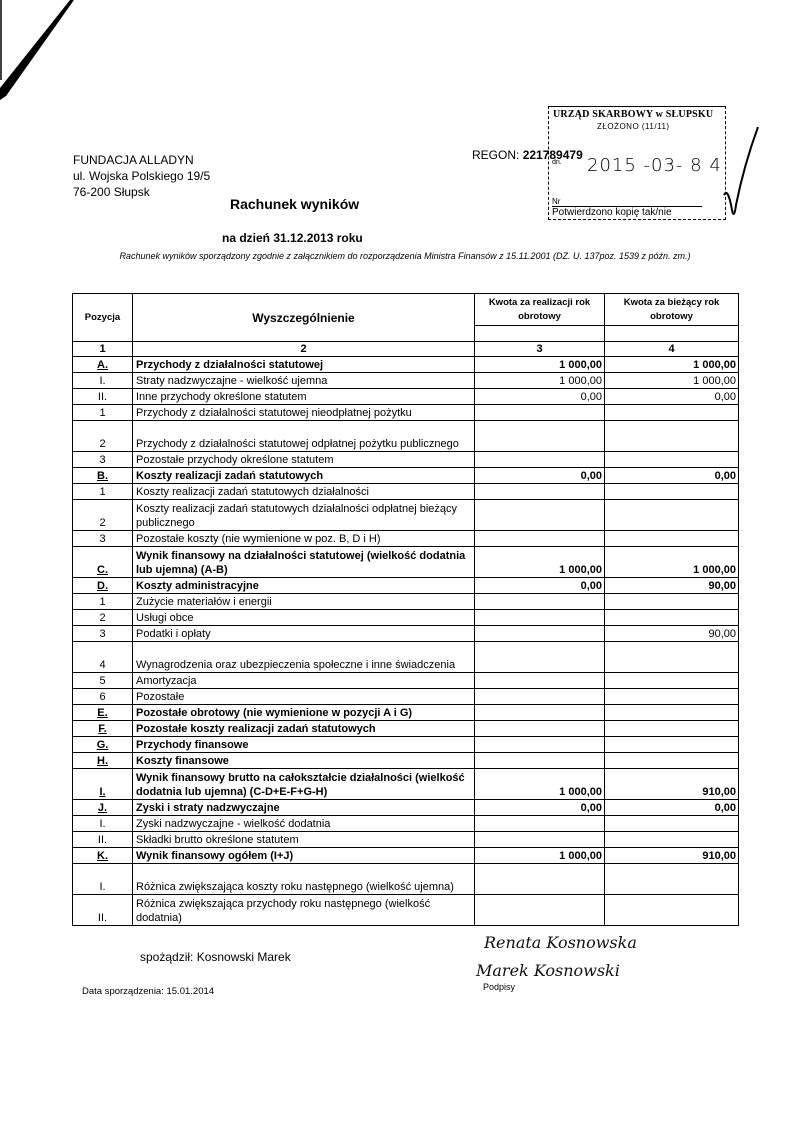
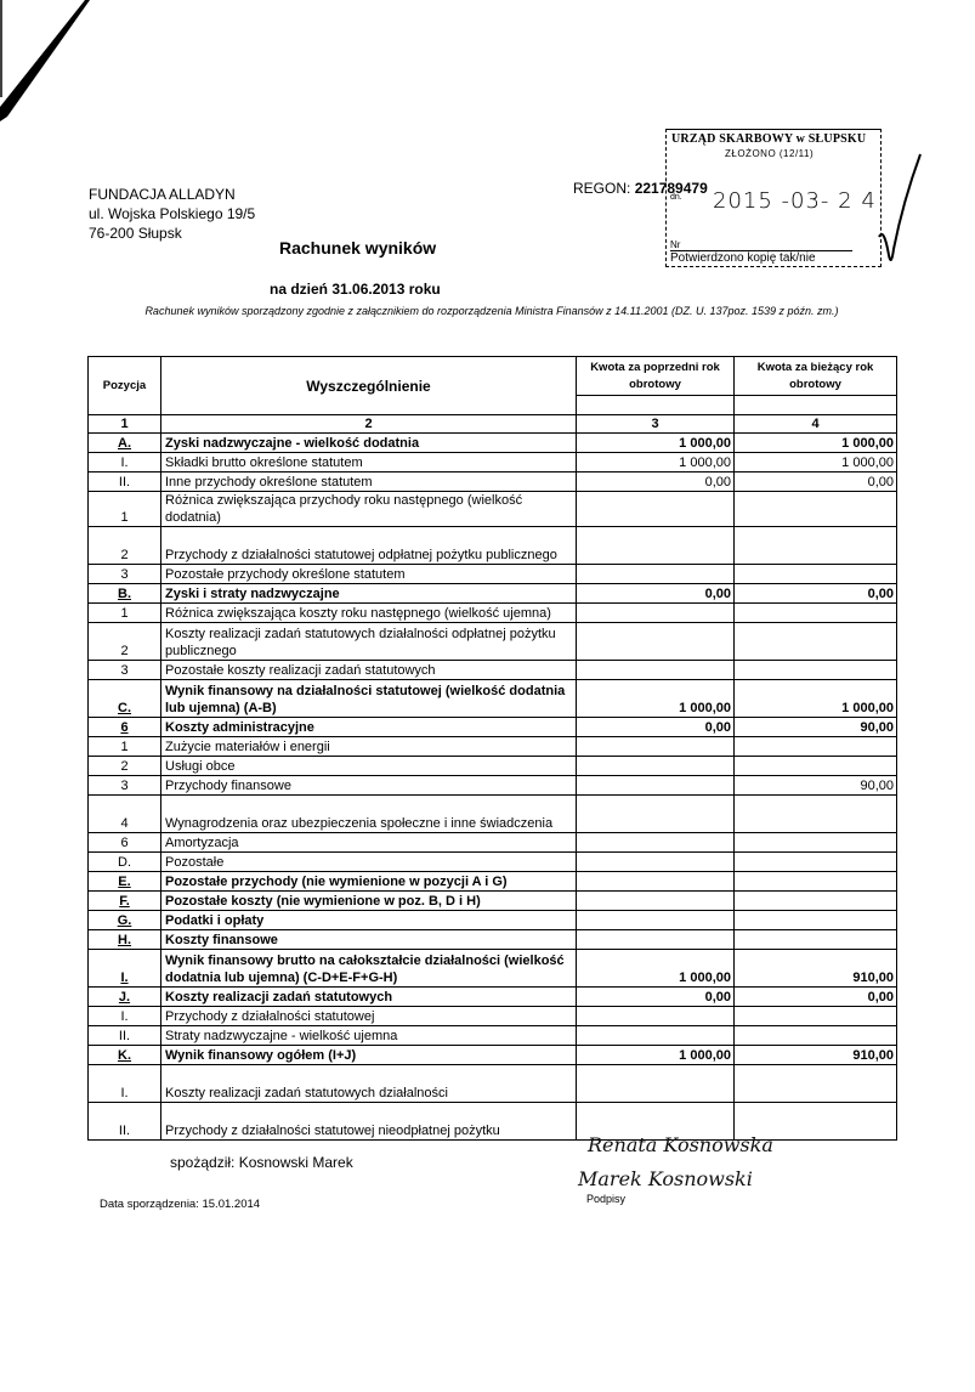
  FUNDACJA ALLADYN
  ul. Wojska Polskiego 19/5
  76-200 Słupsk
  REGON: 221789479
  URZĄD SKARBOWY w SŁUPSKU
- ZŁOŻONO (11/11)
+ ZŁOŻONO (12/11)
- 2015 -03- 8 4
+ 2015 -03- 2 4
  Nr
  Potwierdzono kopię tak/nie
  Rachunek wyników
- na dzień 31.12.2013 roku
+ na dzień 31.06.2013 roku
- Rachunek wyników sporządzony zgodnie z załącznikiem do rozporządzenia Ministra Finansów z 15.11.2001 (DZ. U. 137poz. 1539 z późn. zm.)
+ Rachunek wyników sporządzony zgodnie z załącznikiem do rozporządzenia Ministra Finansów z 14.11.2001 (DZ. U. 137poz. 1539 z późn. zm.)
- Pozycja	Wyszczególnienie	Kwota za realizacji rok obrotowy	Kwota za bieżący rok obrotowy
+ Pozycja	Wyszczególnienie	Kwota za poprzedni rok obrotowy	Kwota za bieżący rok obrotowy
  1	2	3	4
- A.	Przychody z działalności statutowej	1 000,00	1 000,00
+ A.	Zyski nadzwyczajne - wielkość dodatnia	1 000,00	1 000,00
- I.	Straty nadzwyczajne - wielkość ujemna	1 000,00	1 000,00
+ I.	Składki brutto określone statutem	1 000,00	1 000,00
  II.	Inne przychody określone statutem	0,00	0,00
- 1	Przychody z działalności statutowej nieodpłatnej pożytku
+ 1	Różnica zwiększająca przychody roku następnego (wielkość dodatnia)
  2	Przychody z działalności statutowej odpłatnej pożytku publicznego
  3	Pozostałe przychody określone statutem
- B.	Koszty realizacji zadań statutowych	0,00	0,00
+ B.	Zyski i straty nadzwyczajne	0,00	0,00
- 1	Koszty realizacji zadań statutowych działalności
+ 1	Różnica zwiększająca koszty roku następnego (wielkość ujemna)
- 2	Koszty realizacji zadań statutowych działalności odpłatnej bieżący publicznego
+ 2	Koszty realizacji zadań statutowych działalności odpłatnej pożytku publicznego
- 3	Pozostałe koszty (nie wymienione w poz. B, D i H)
+ 3	Pozostałe koszty realizacji zadań statutowych
  C.	Wynik finansowy na działalności statutowej (wielkość dodatnia lub ujemna) (A-B)	1 000,00	1 000,00
- D.	Koszty administracyjne	0,00	90,00
+ 6	Koszty administracyjne	0,00	90,00
  1	Zużycie materiałów i energii
  2	Usługi obce
- 3	Podatki i opłaty		90,00
+ 3	Przychody finansowe		90,00
  4	Wynagrodzenia oraz ubezpieczenia społeczne i inne świadczenia
- 5	Amortyzacja
+ 6	Amortyzacja
- 6	Pozostałe
+ D.	Pozostałe
- E.	Pozostałe obrotowy (nie wymienione w pozycji A i G)
+ E.	Pozostałe przychody (nie wymienione w pozycji A i G)
- F.	Pozostałe koszty realizacji zadań statutowych
+ F.	Pozostałe koszty (nie wymienione w poz. B, D i H)
- G.	Przychody finansowe
+ G.	Podatki i opłaty
  H.	Koszty finansowe
  I.	Wynik finansowy brutto na całokształcie działalności (wielkość dodatnia lub ujemna) (C-D+E-F+G-H)	1 000,00	910,00
- J.	Zyski i straty nadzwyczajne	0,00	0,00
+ J.	Koszty realizacji zadań statutowych	0,00	0,00
- I.	Zyski nadzwyczajne - wielkość dodatnia
+ I.	Przychody z działalności statutowej
- II.	Składki brutto określone statutem
+ II.	Straty nadzwyczajne - wielkość ujemna
  K.	Wynik finansowy ogółem (I+J)	1 000,00	910,00
- I.	Różnica zwiększająca koszty roku następnego (wielkość ujemna)
+ I.	Koszty realizacji zadań statutowych działalności
- II.	Różnica zwiększająca przychody roku następnego (wielkość dodatnia)
+ II.	Przychody z działalności statutowej nieodpłatnej pożytku
  Renata Kosnowska
  Marek Kosnowski
  spożądził: Kosnowski Marek
  Data sporządzenia: 15.01.2014
  Podpisy
